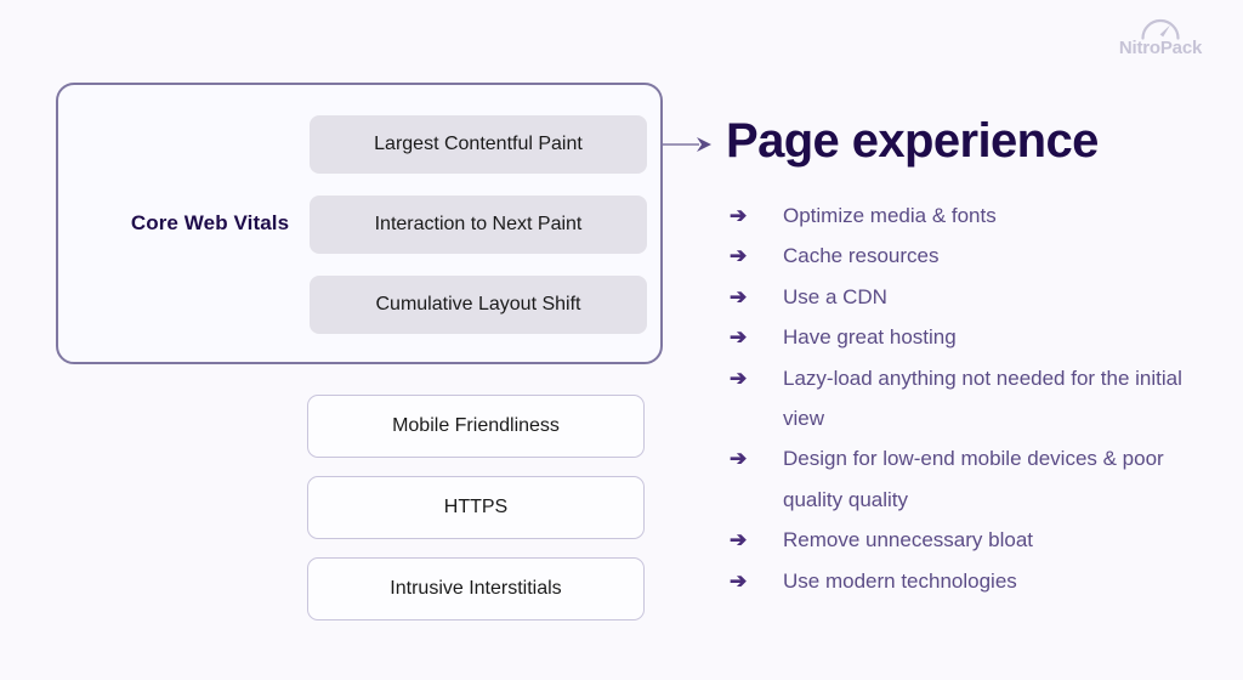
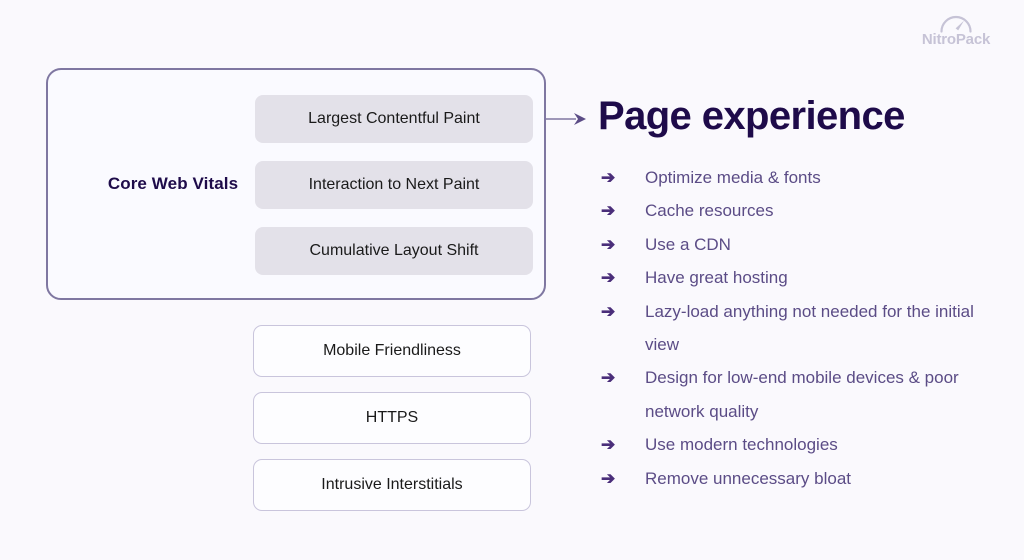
  NitroPack
  Core Web Vitals
  Largest Contentful Paint
  Interaction to Next Paint
  Cumulative Layout Shift
  Mobile Friendliness
  HTTPS
  Intrusive Interstitials
  Page experience
  ➔
  Optimize media & fonts
  ➔
  Cache resources
  ➔
  Use a CDN
  ➔
  Have great hosting
  ➔
  Lazy-load anything not needed for the initial view
  ➔
- Design for low-end mobile devices & poor quality quality
+ Design for low-end mobile devices & poor network quality
  ➔
- Remove unnecessary bloat
+ Use modern technologies
  ➔
- Use modern technologies
+ Remove unnecessary bloat
